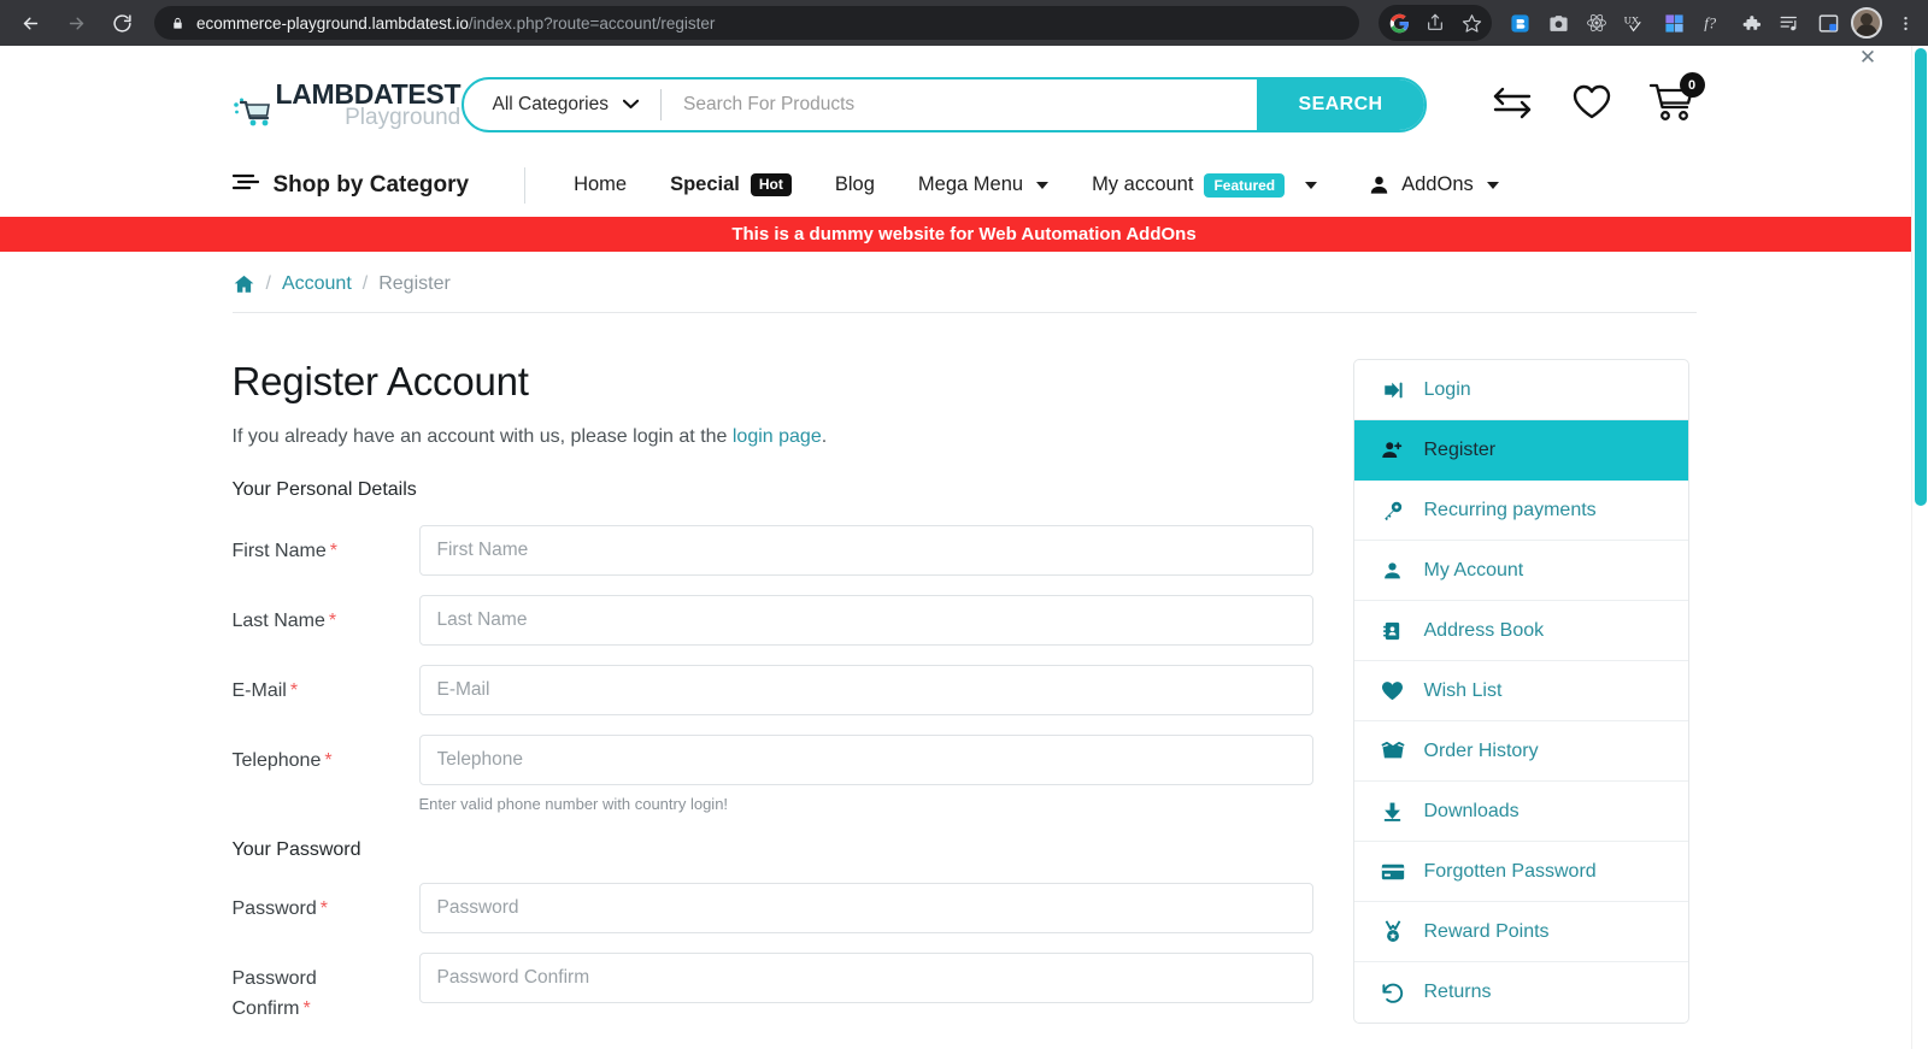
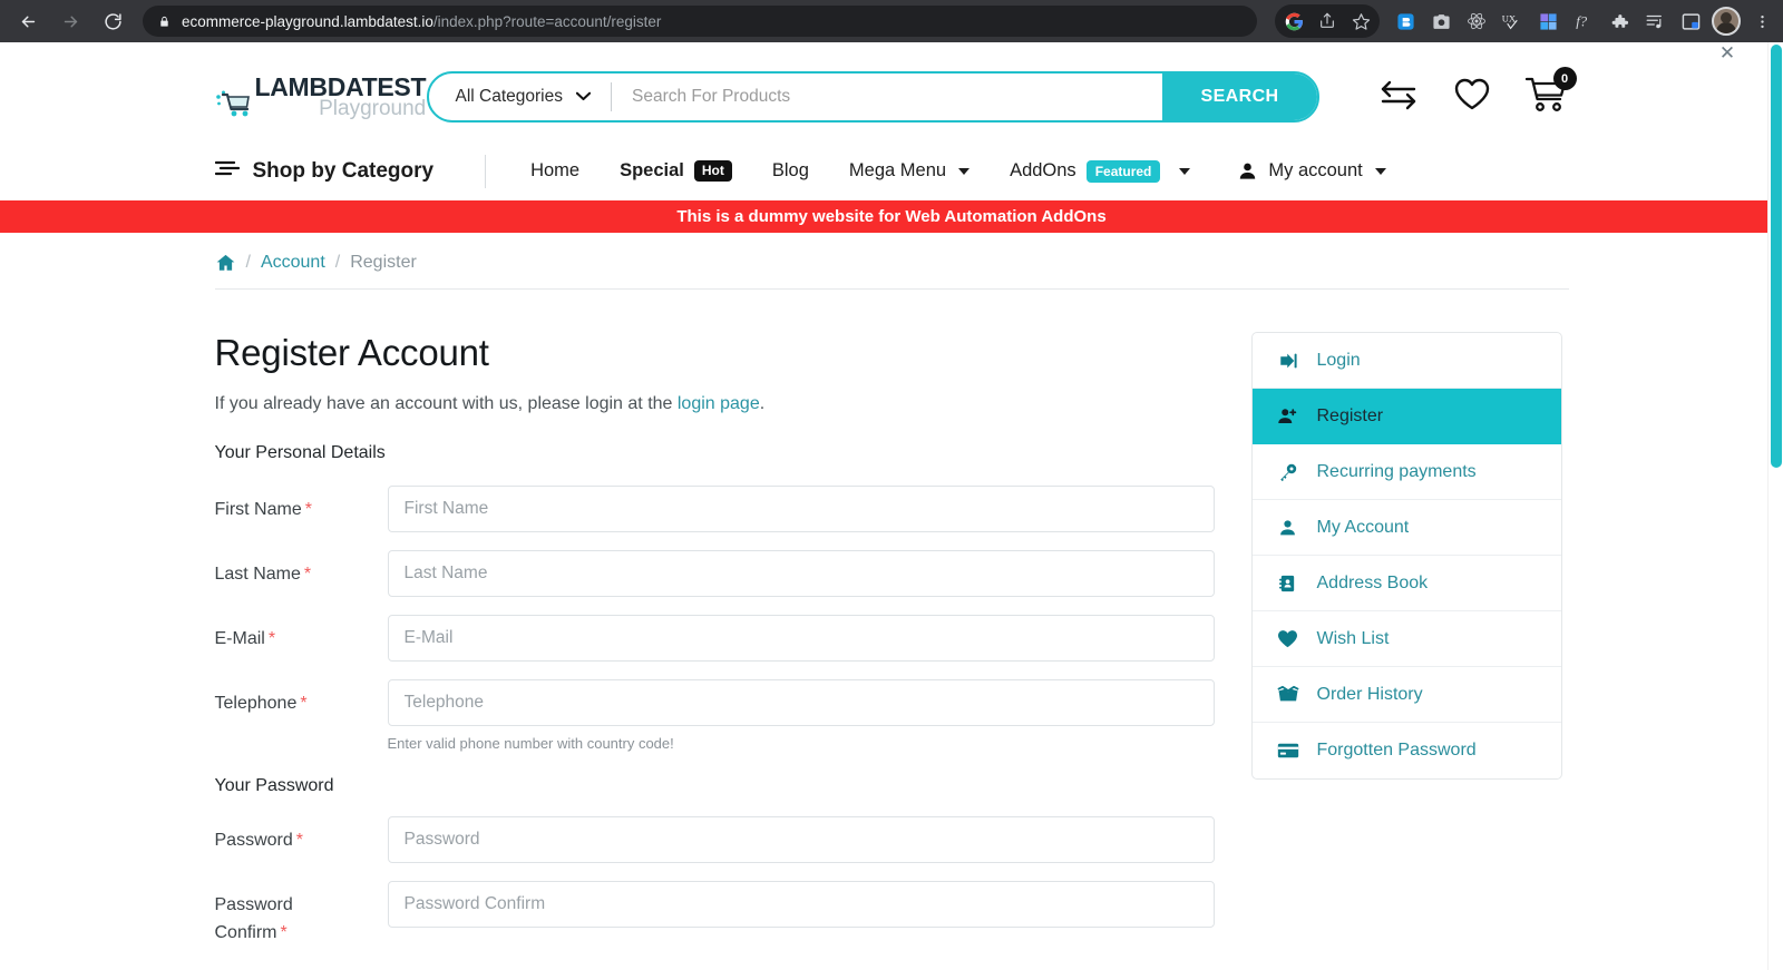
  ecommerce-playground.lambdatest.io
  /index.php?route=account/register
  UX
  f?
  ✕
  LAMBDATEST
  Playground
  All Categories
  Search For Products
  SEARCH
  0
  Shop by Category
  Home
  Special
  Hot
  Blog
  Mega Menu
- My account
+ AddOns
  Featured
- AddOns
+ My account
  This is a dummy website for Web Automation AddOns
  /
  Account
  /
  Register
  Register Account
  If you already have an account with us, please login at the login page.
  Your Personal Details
  First Name *
  First Name
  Last Name *
  Last Name
  E-Mail *
  E-Mail
  Telephone *
  Telephone
- Enter valid phone number with country login!
+ Enter valid phone number with country code!
  Your Password
  Password *
  Password
  Password Confirm *
  Password Confirm
  Login
  Register
  Recurring payments
  My Account
  Address Book
  Wish List
  Order History
- Downloads
  Forgotten Password
- Reward Points
- Returns
